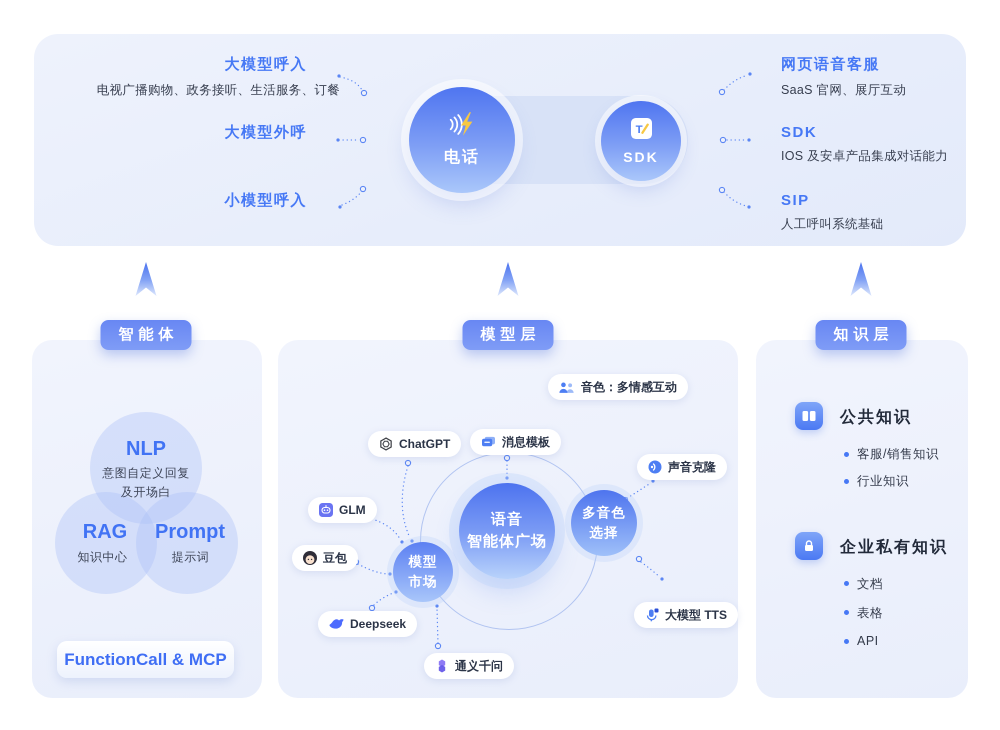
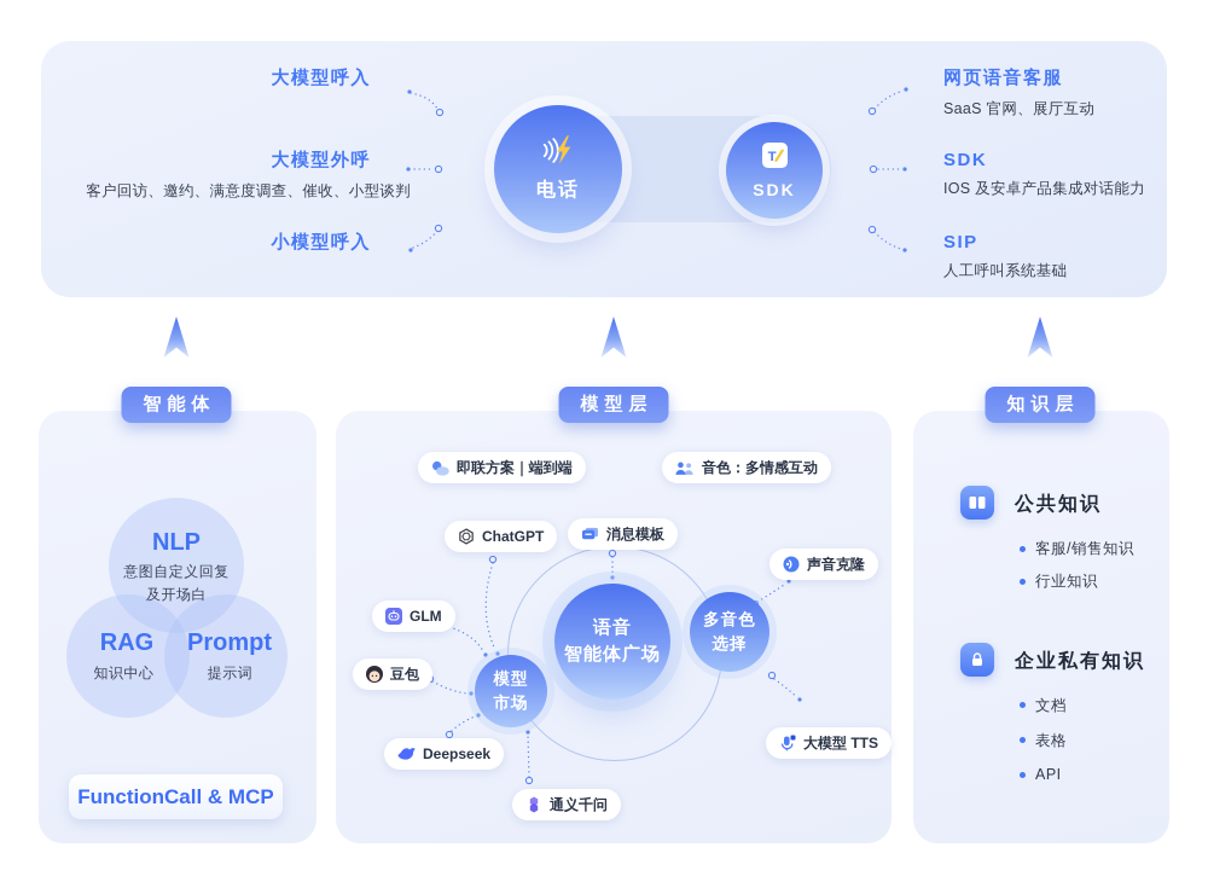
  大模型呼入
- 电视广播购物、政务接听、生活服务、订餐
  大模型外呼
+ 客户回访、邀约、满意度调查、催收、小型谈判
  小模型呼入
  电话
  T
  SDK
  网页语音客服
  SaaS 官网、展厅互动
  SDK
  IOS 及安卓产品集成对话能力
  SIP
  人工呼叫系统基础
  智能体
  模型层
  知识层
  NLP
  意图自定义回复
  及开场白
  RAG
  知识中心
  Prompt
  提示词
  FunctionCall & MCP
+ 即联方案｜端到端
  音色：多情感互动
  ChatGPT
  消息模板
  声音克隆
  GLM
  豆包
  Deepseek
  大模型 TTS
  通义千问
  语音
  智能体广场
  模型
  市场
  多音色
  选择
  公共知识
  客服/销售知识
  行业知识
  企业私有知识
  文档
  表格
  API
